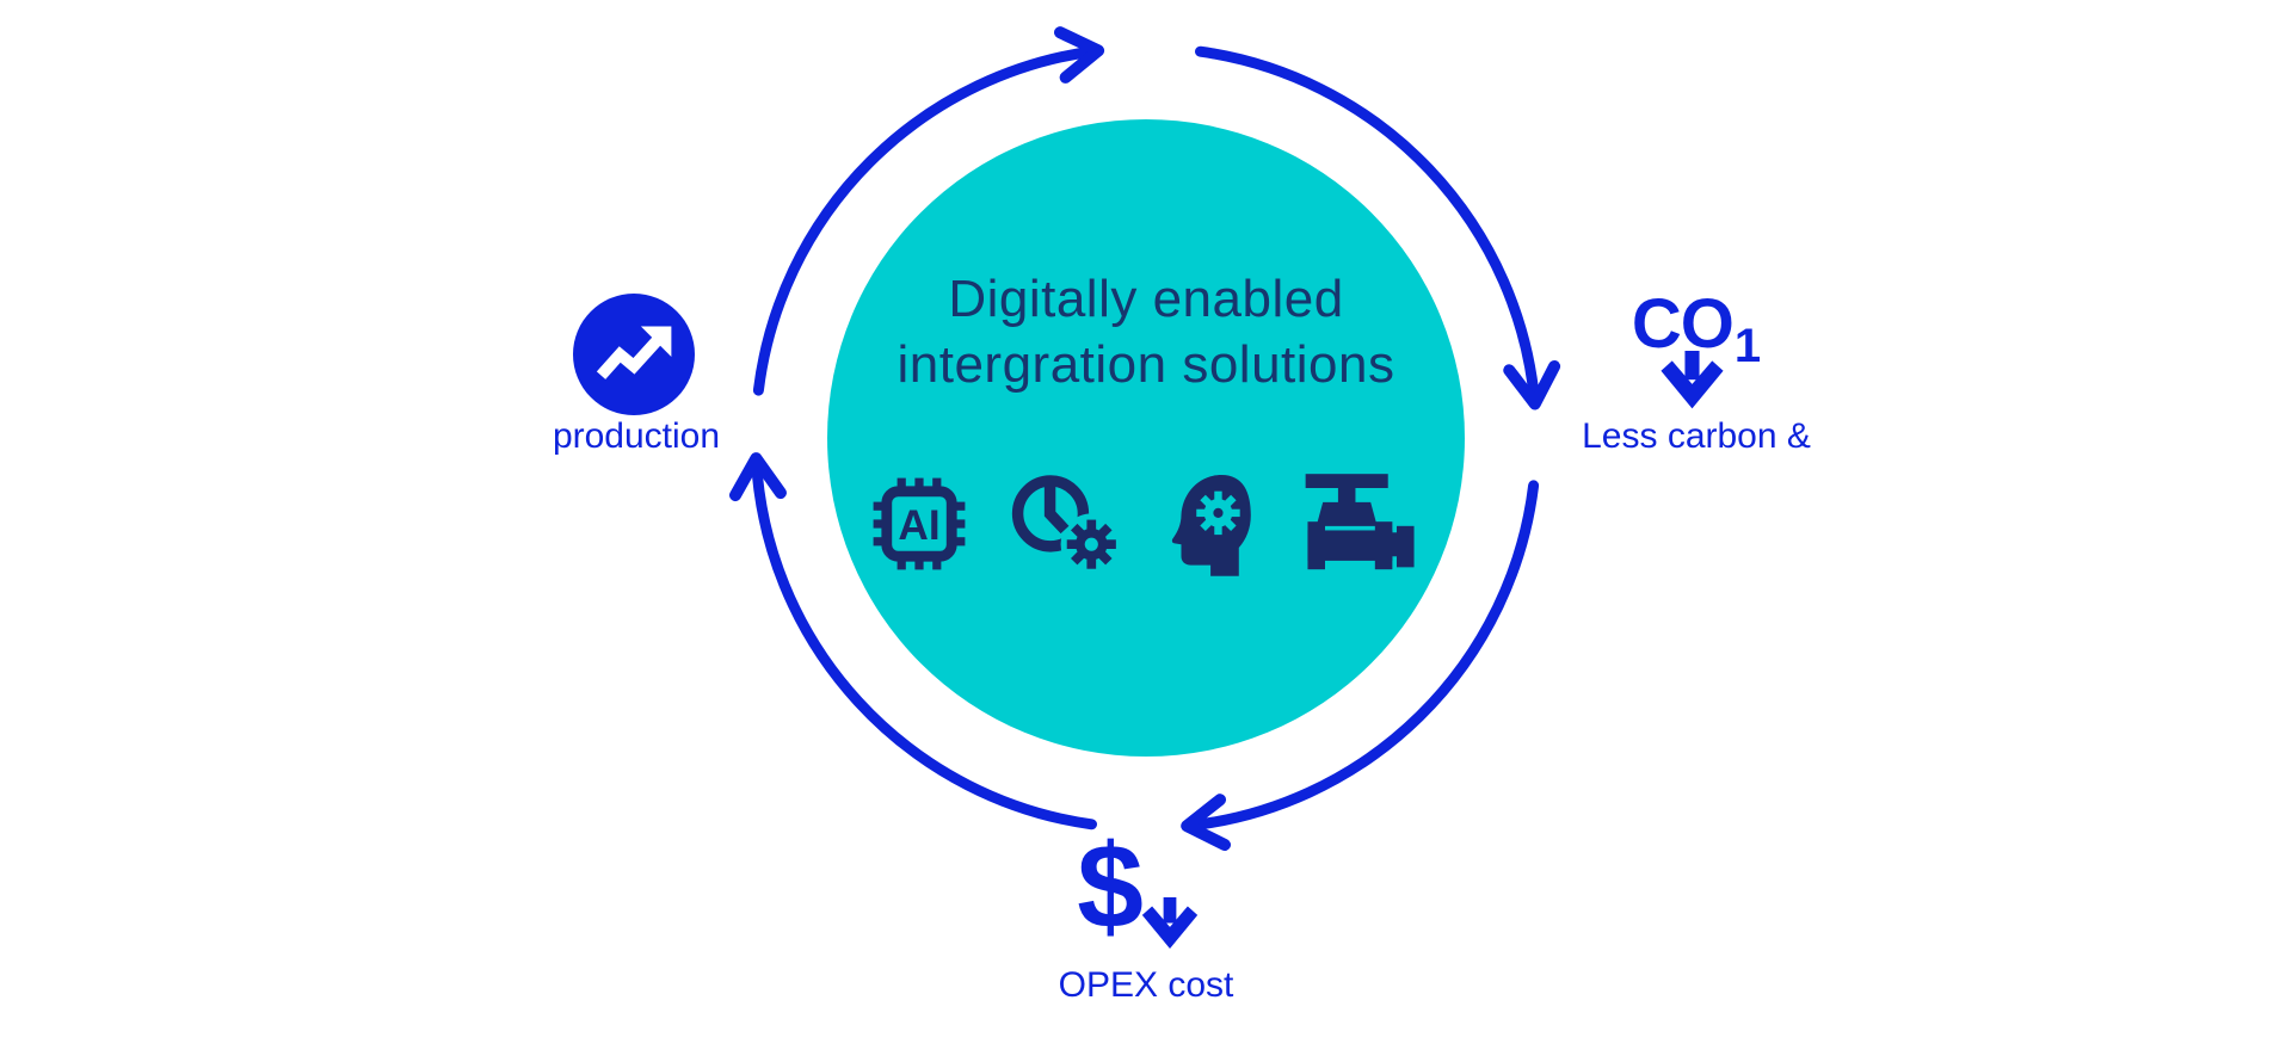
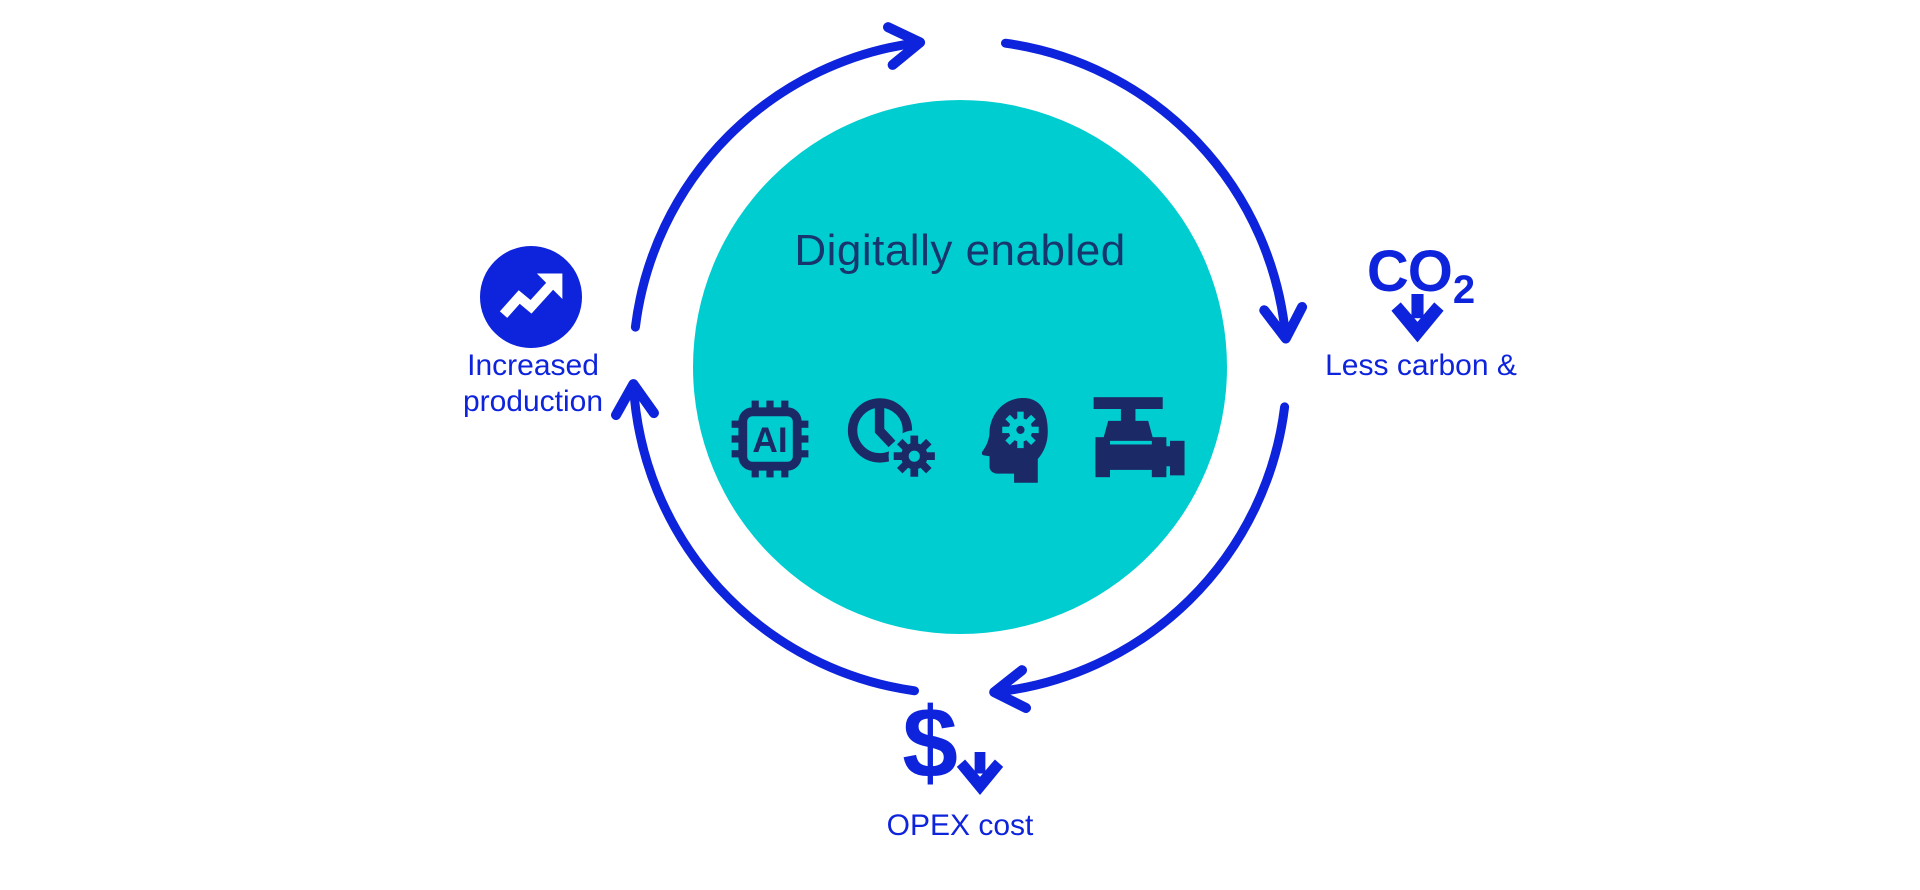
  Digitally enabled
- intergration solutions
  AI
+ Increased
  production
- CO1
+ CO2
  Less carbon &
  $
  OPEX cost
